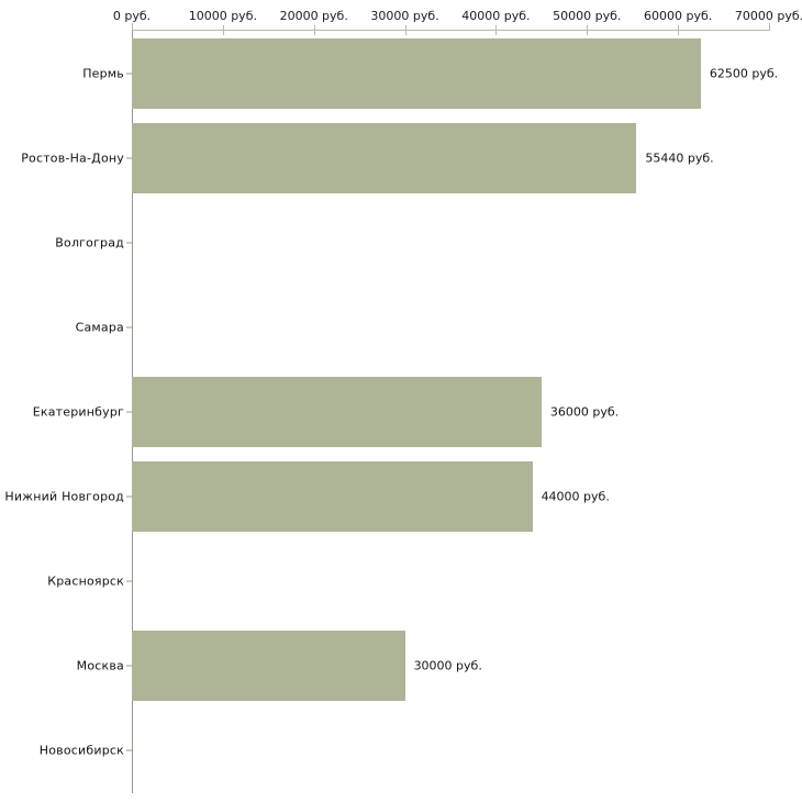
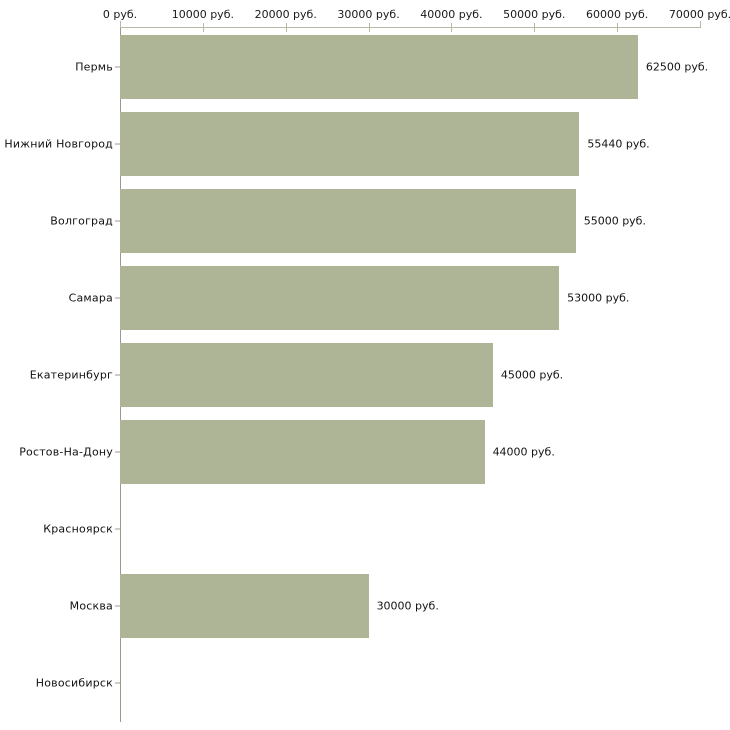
  0 руб.
  10000 руб.
  20000 руб.
  30000 руб.
  40000 руб.
  50000 руб.
  60000 руб.
  70000 руб.
  62500 руб.
  55440 руб.
+ 55000 руб.
+ 53000 руб.
- 36000 руб.
+ 45000 руб.
  44000 руб.
  30000 руб.
  Пермь
- Ростов-На-Дону
+ Нижний Новгород
  Волгоград
  Самара
  Екатеринбург
- Нижний Новгород
+ Ростов-На-Дону
  Красноярск
  Москва
  Новосибирск
